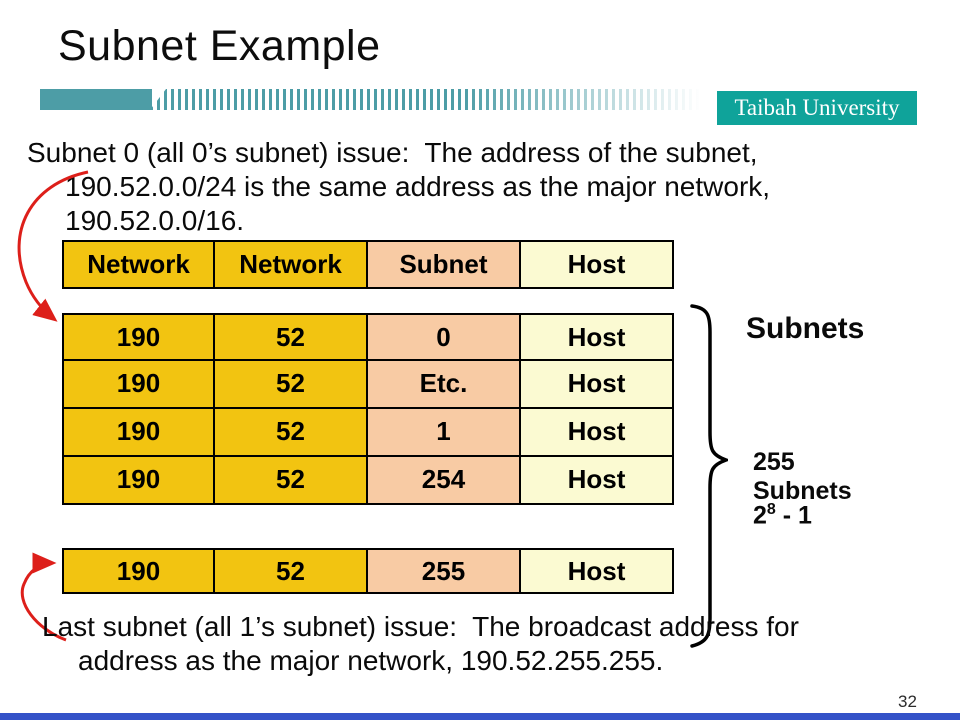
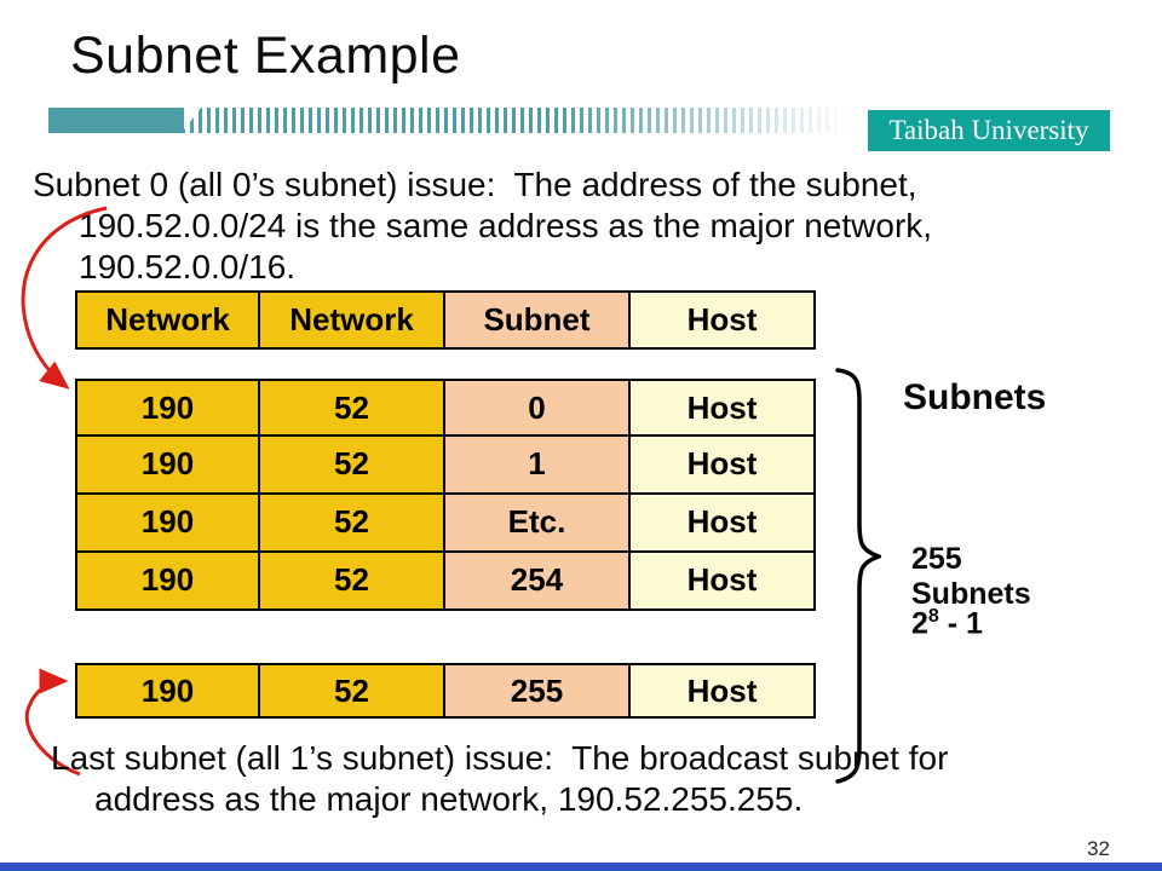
  Subnet Example
  Taibah University
  Subnet 0 (all 0’s subnet) issue: The address of the subnet,
  190.52.0.0/24 is the same address as the major network,
  190.52.0.0/16.
  Network
  Network
  Subnet
  Host
  190
  52
  0
  Host
  190
  52
- Etc.
+ 1
  Host
  190
  52
- 1
+ Etc.
  Host
  190
  52
  254
  Host
  190
  52
  255
  Host
  Subnets
  255
  Subnets
  28 - 1
- Last subnet (all 1’s subnet) issue: The broadcast address for
+ Last subnet (all 1’s subnet) issue: The broadcast subnet for
  address as the major network, 190.52.255.255.
  32
